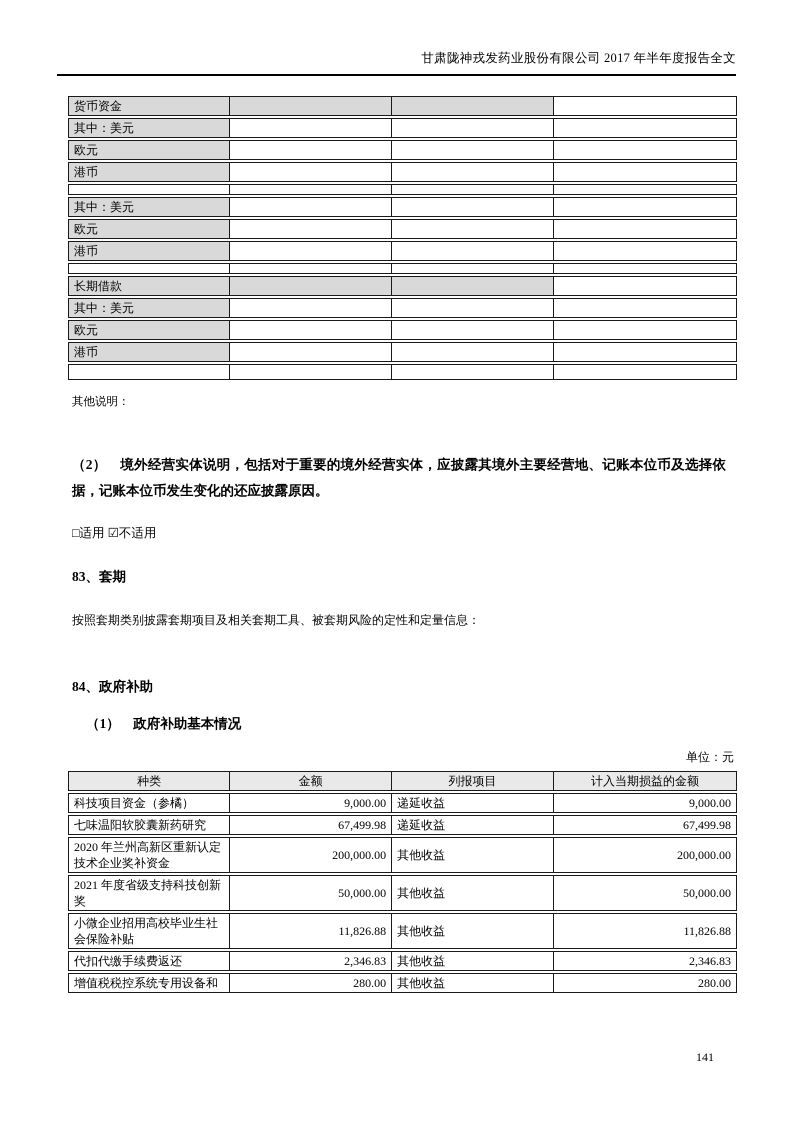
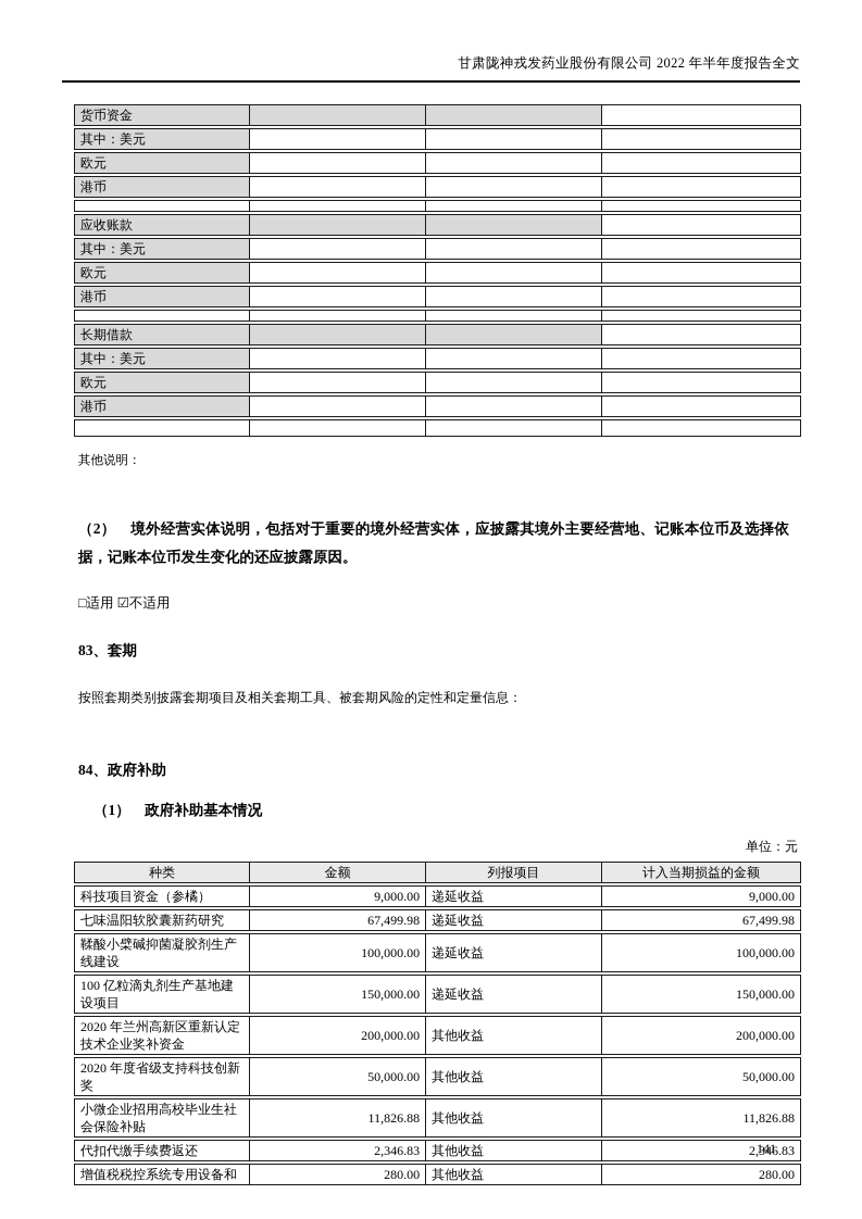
- 甘肃陇神戎发药业股份有限公司 2017 年半年度报告全文
+ 甘肃陇神戎发药业股份有限公司 2022 年半年度报告全文
  货币资金
  其中：美元
  欧元
  港币
+ 应收账款
  其中：美元
  欧元
  港币
  长期借款
  其中：美元
  欧元
  港币
  其他说明：
  （2） 境外经营实体说明，包括对于重要的境外经营实体，应披露其境外主要经营地、记账本位币及选择依据，记账本位币发生变化的还应披露原因。
  □适用 ☑不适用
  83、套期
  按照套期类别披露套期项目及相关套期工具、被套期风险的定性和定量信息：
  84、政府补助
  （1） 政府补助基本情况
  单位：元
  种类	金额	列报项目	计入当期损益的金额
  科技项目资金（参橘）	9,000.00	递延收益	9,000.00
  七味温阳软胶囊新药研究	67,499.98	递延收益	67,499.98
+ 鞣酸小檗碱抑菌凝胶剂生产线建设	100,000.00	递延收益	100,000.00
+ 100 亿粒滴丸剂生产基地建设项目	150,000.00	递延收益	150,000.00
  2020 年兰州高新区重新认定技术企业奖补资金	200,000.00	其他收益	200,000.00
- 2021 年度省级支持科技创新奖	50,000.00	其他收益	50,000.00
+ 2020 年度省级支持科技创新奖	50,000.00	其他收益	50,000.00
  小微企业招用高校毕业生社会保险补贴	11,826.88	其他收益	11,826.88
  代扣代缴手续费返还	2,346.83	其他收益	2,346.83
  增值税税控系统专用设备和	280.00	其他收益	280.00
  141
